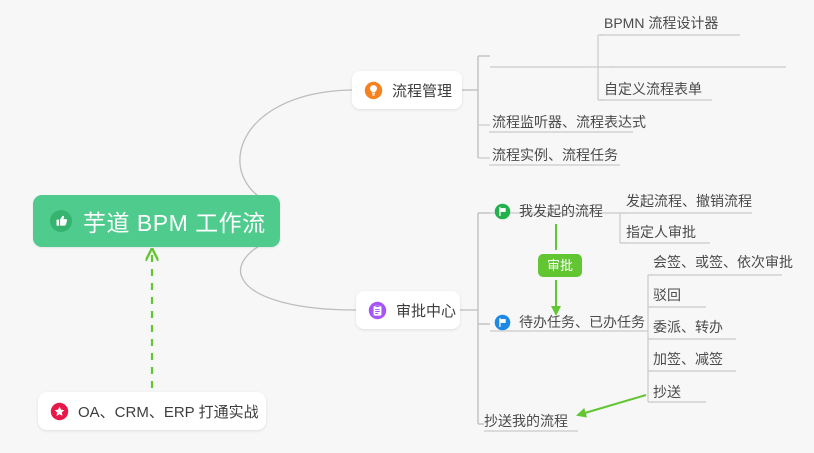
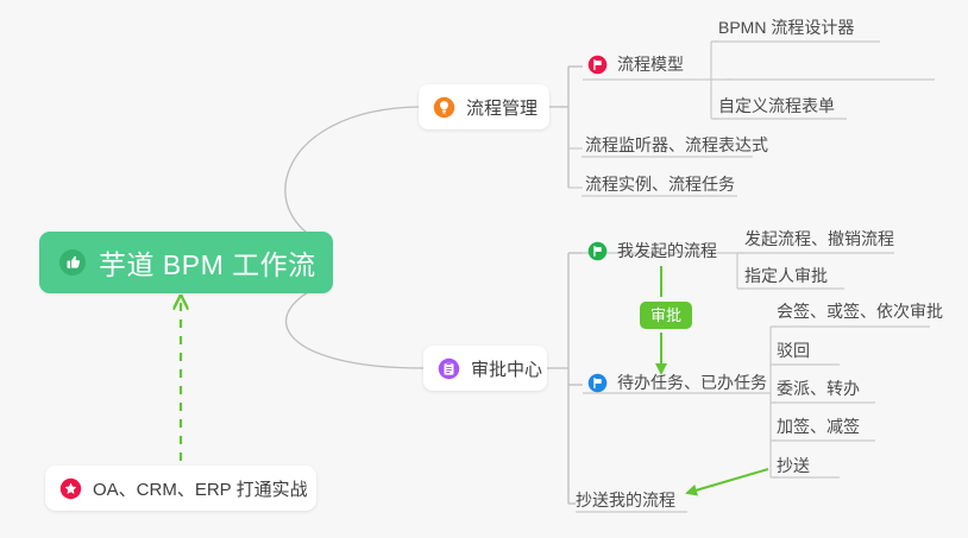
  芋道 BPM 工作流
  流程管理
  审批中心
  OA、CRM、ERP 打通实战
+ 流程模型
  我发起的流程
  待办任务、已办任务
  BPMN 流程设计器
  自定义流程表单
  流程监听器、流程表达式
  流程实例、流程任务
  发起流程、撤销流程
  指定人审批
  会签、或签、依次审批
  驳回
  委派、转办
  加签、减签
  抄送
  抄送我的流程
  审批
